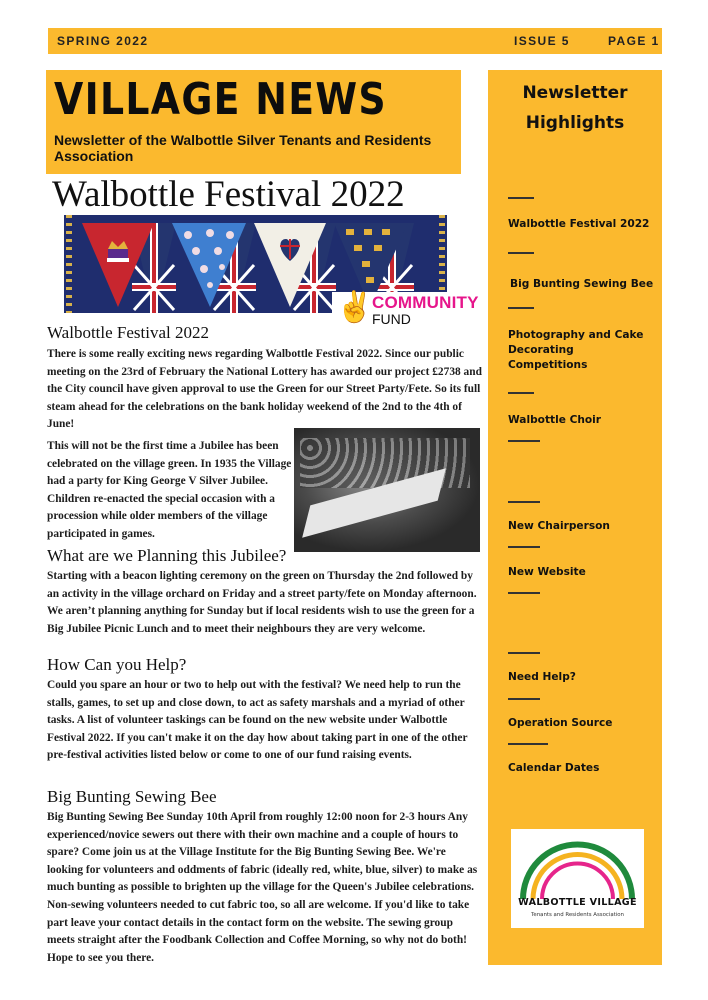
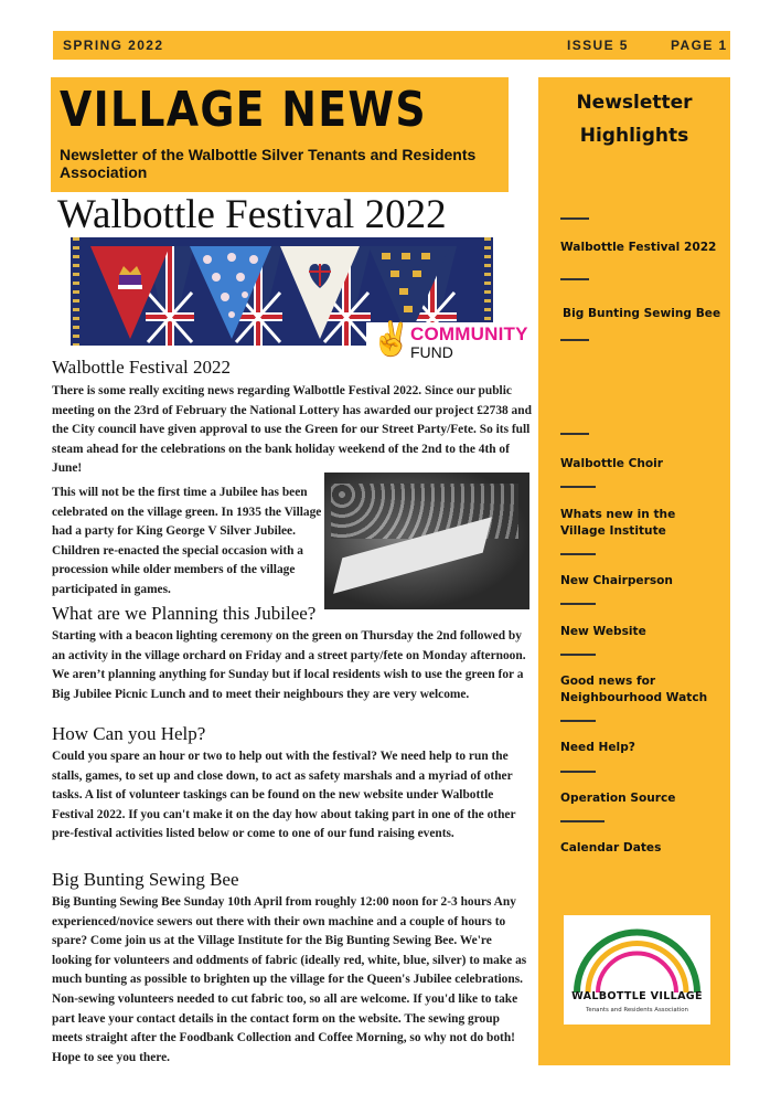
  SPRING 2022
  ISSUE 5
  PAGE 1
  VILLAGE NEWS
  Newsletter of the Walbottle Silver Tenants and Residents Association
  Walbottle Festival 2022
  ✌
  COMMUNITY
  FUND
  Walbottle Festival 2022
  There is some really exciting news regarding Walbottle Festival 2022. Since our public meeting on the 23rd of February the National Lottery has awarded our project £2738 and the City council have given approval to use the Green for our Street Party/Fete. So its full steam ahead for the celebrations on the bank holiday weekend of the 2nd to the 4th of June!
  This will not be the first time a Jubilee has been celebrated on the village green. In 1935 the Village had a party for King George V Silver Jubilee. Children re-enacted the special occasion with a procession while older members of the village participated in games.
  What are we Planning this Jubilee?
  Starting with a beacon lighting ceremony on the green on Thursday the 2nd followed by an activity in the village orchard on Friday and a street party/fete on Monday afternoon. We aren’t planning anything for Sunday but if local residents wish to use the green for a Big Jubilee Picnic Lunch and to meet their neighbours they are very welcome.
  How Can you Help?
  Could you spare an hour or two to help out with the festival? We need help to run the stalls, games, to set up and close down, to act as safety marshals and a myriad of other tasks. A list of volunteer taskings can be found on the new website under Walbottle Festival 2022. If you can't make it on the day how about taking part in one of the other pre-festival activities listed below or come to one of our fund raising events.
  Big Bunting Sewing Bee
  Big Bunting Sewing Bee Sunday 10th April from roughly 12:00 noon for 2-3 hours Any experienced/novice sewers out there with their own machine and a couple of hours to spare? Come join us at the Village Institute for the Big Bunting Sewing Bee. We're looking for volunteers and oddments of fabric (ideally red, white, blue, silver) to make as much bunting as possible to brighten up the village for the Queen's Jubilee celebrations. Non-sewing volunteers needed to cut fabric too, so all are welcome. If you'd like to take part leave your contact details in the contact form on the website. The sewing group meets straight after the Foodbank Collection and Coffee Morning, so why not do both! Hope to see you there.
  Newsletter Highlights
  Walbottle Festival 2022
  Big Bunting Sewing Bee
- Photography and Cake Decorating Competitions
  Walbottle Choir
+ Whats new in the Village Institute
  New Chairperson
  New Website
+ Good news for Neighbourhood Watch
  Need Help?
  Operation Source
  Calendar Dates
  WALBOTTLE VILLAGE
